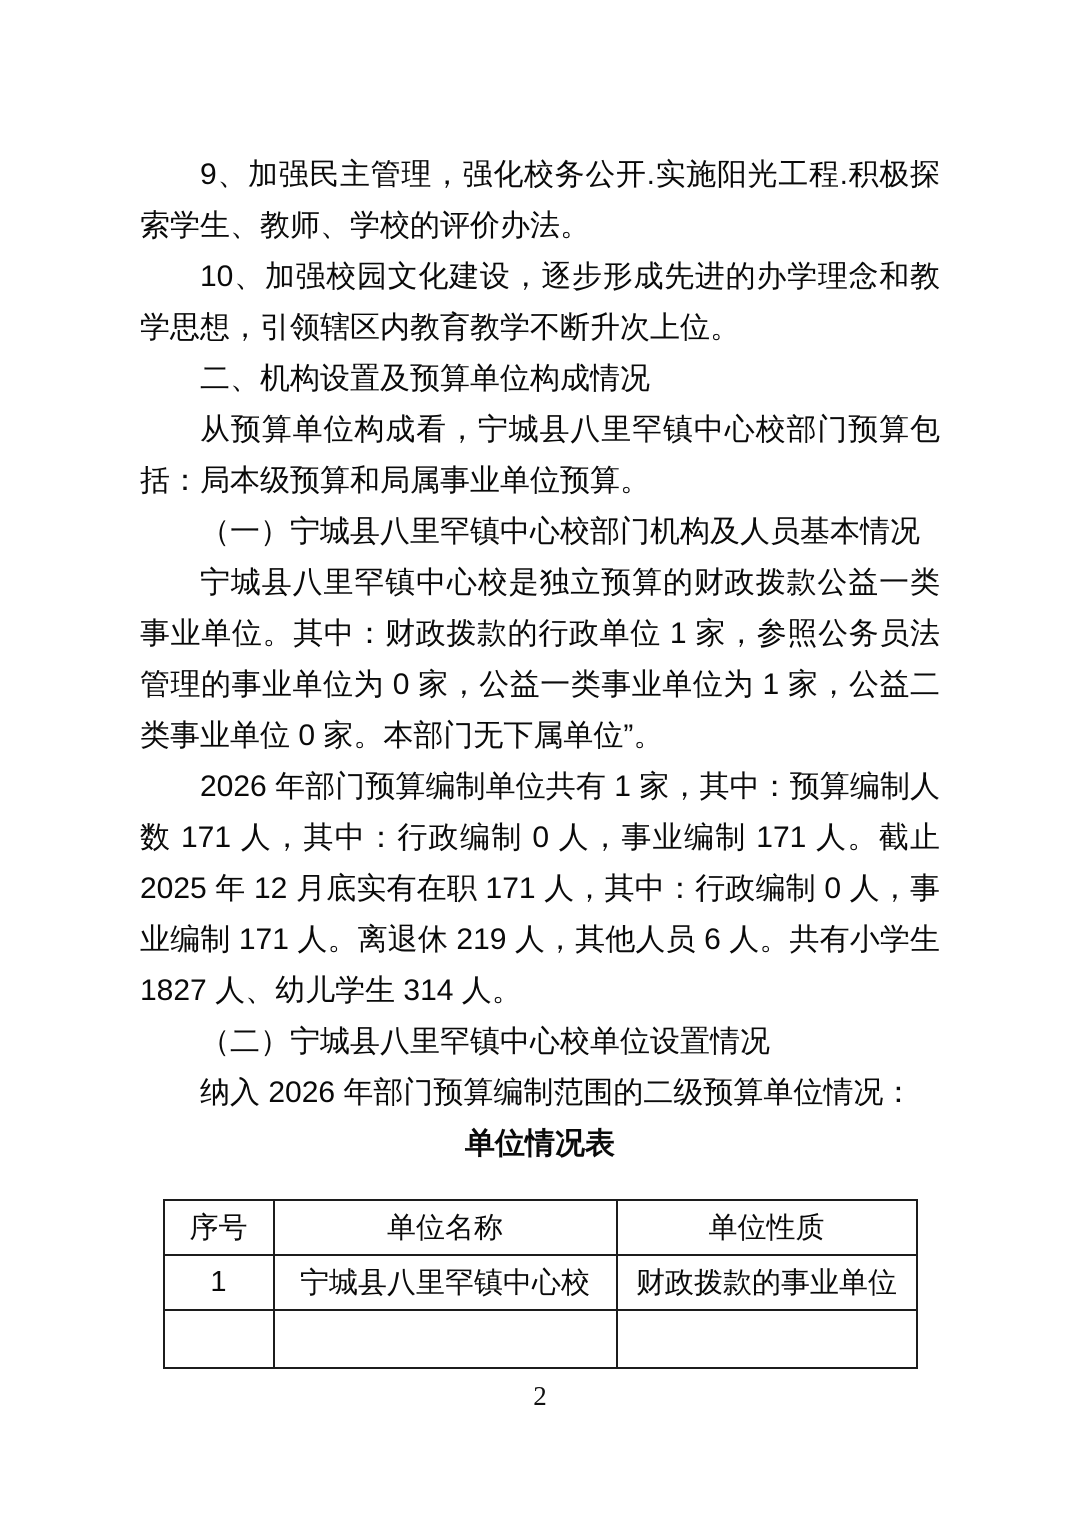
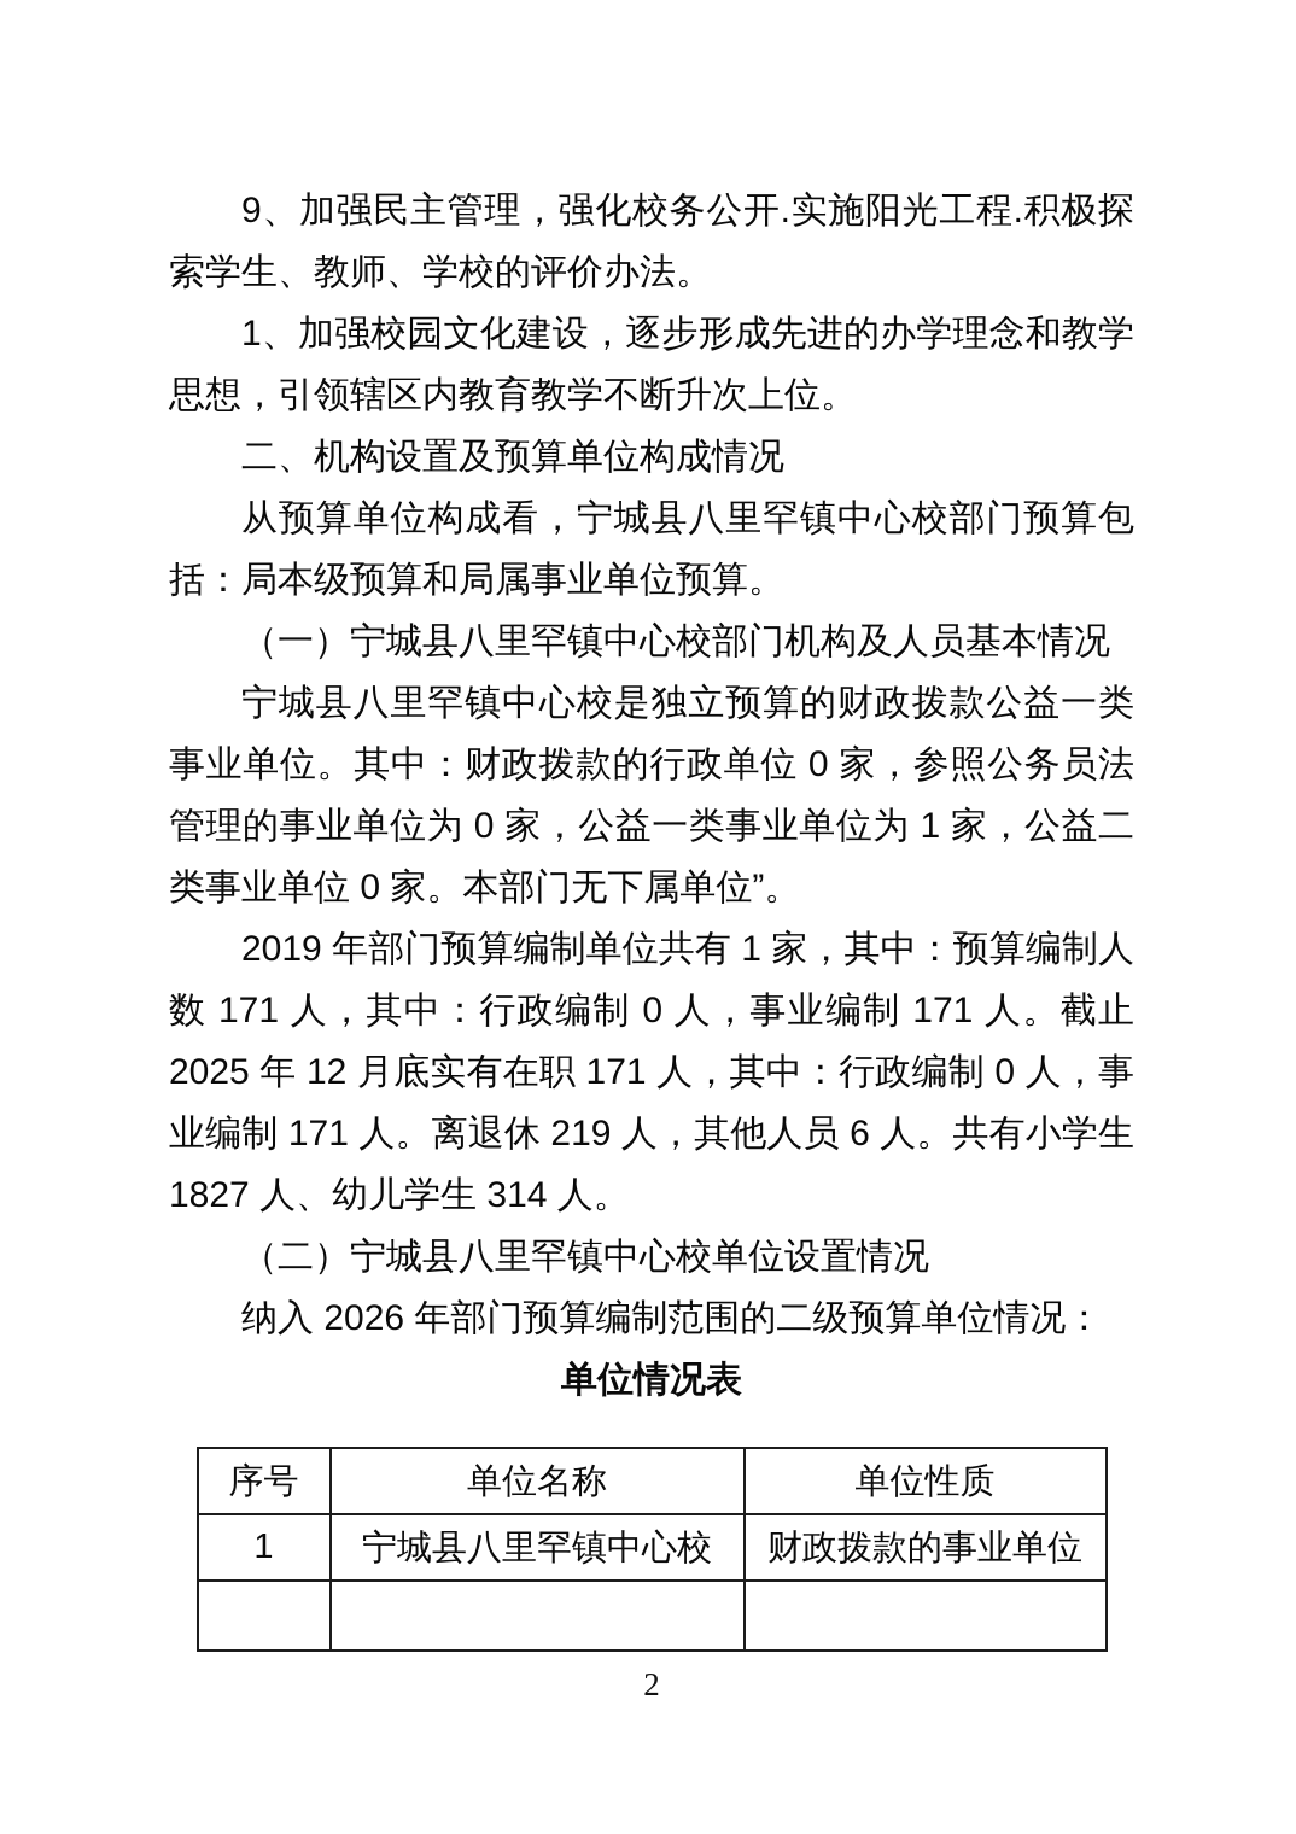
  9、加强民主管理，强化校务公开.实施阳光工程.积极探索学生、教师、学校的评价办法。
- 10、加强校园文化建设，逐步形成先进的办学理念和教学思想，引领辖区内教育教学不断升次上位。
+ 1、加强校园文化建设，逐步形成先进的办学理念和教学思想，引领辖区内教育教学不断升次上位。
  二、机构设置及预算单位构成情况
  从预算单位构成看，宁城县八里罕镇中心校部门预算包括：局本级预算和局属事业单位预算。
  （一）宁城县八里罕镇中心校部门机构及人员基本情况
- 宁城县八里罕镇中心校是独立预算的财政拨款公益一类事业单位。其中：财政拨款的行政单位 1 家，参照公务员法管理的事业单位为 0 家，公益一类事业单位为 1 家，公益二类事业单位 0 家。本部门无下属单位”。
+ 宁城县八里罕镇中心校是独立预算的财政拨款公益一类事业单位。其中：财政拨款的行政单位 0 家，参照公务员法管理的事业单位为 0 家，公益一类事业单位为 1 家，公益二类事业单位 0 家。本部门无下属单位”。
- 2026 年部门预算编制单位共有 1 家，其中：预算编制人数 171 人，其中：行政编制 0 人，事业编制 171 人。截止 2025 年 12 月底实有在职 171 人，其中：行政编制 0 人，事业编制 171 人。离退休 219 人，其他人员 6 人。共有小学生 1827 人、幼儿学生 314 人。
+ 2019 年部门预算编制单位共有 1 家，其中：预算编制人数 171 人，其中：行政编制 0 人，事业编制 171 人。截止 2025 年 12 月底实有在职 171 人，其中：行政编制 0 人，事业编制 171 人。离退休 219 人，其他人员 6 人。共有小学生 1827 人、幼儿学生 314 人。
  （二）宁城县八里罕镇中心校单位设置情况
  纳入 2026 年部门预算编制范围的二级预算单位情况：
  单位情况表
  序号	单位名称	单位性质
  1	宁城县八里罕镇中心校	财政拨款的事业单位
  2
